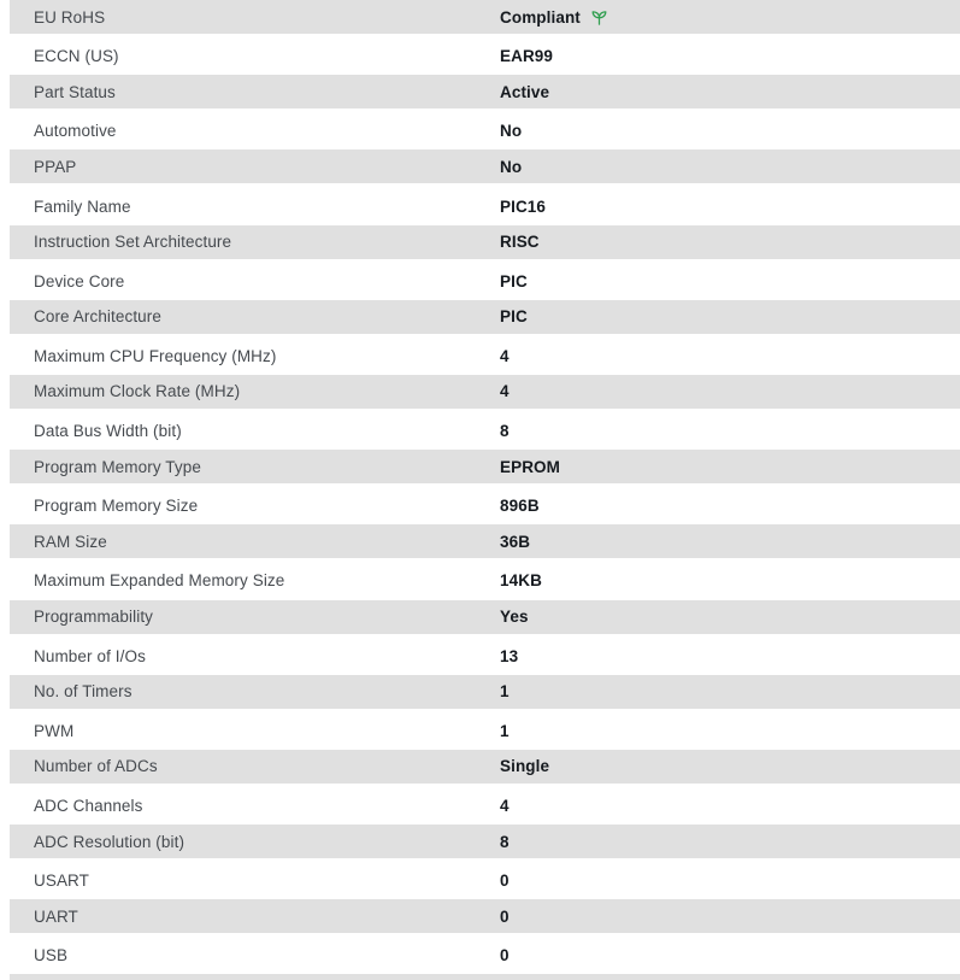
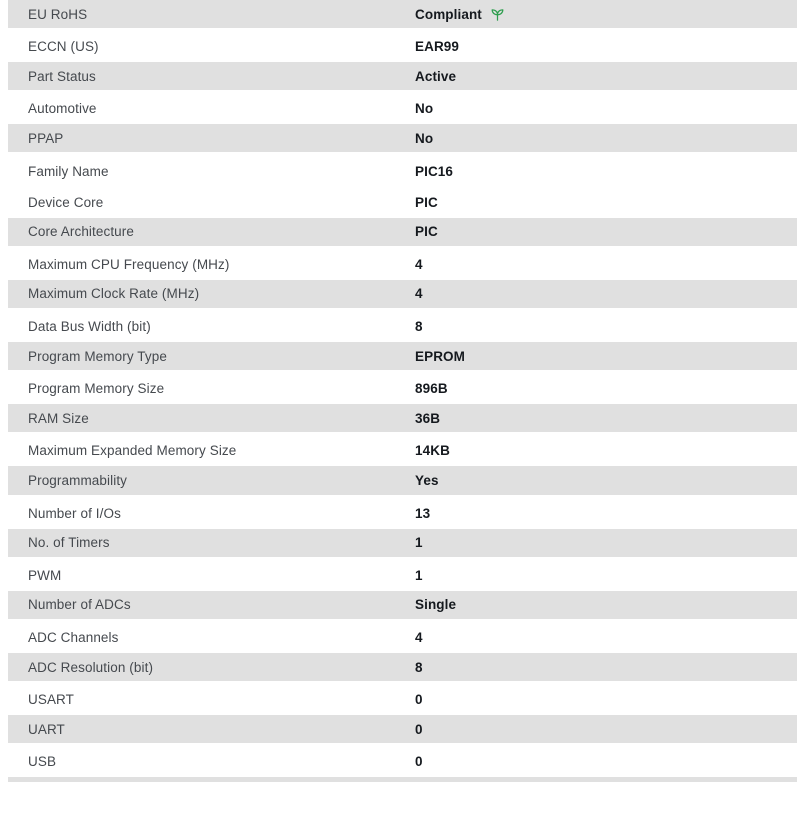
  EU RoHS
  Compliant
  ECCN (US)
  EAR99
  Part Status
  Active
  Automotive
  No
  PPAP
  No
  Family Name
  PIC16
- Instruction Set Architecture
- RISC
  Device Core
  PIC
  Core Architecture
  PIC
  Maximum CPU Frequency (MHz)
  4
  Maximum Clock Rate (MHz)
  4
  Data Bus Width (bit)
  8
  Program Memory Type
  EPROM
  Program Memory Size
  896B
  RAM Size
  36B
  Maximum Expanded Memory Size
  14KB
  Programmability
  Yes
  Number of I/Os
  13
  No. of Timers
  1
  PWM
  1
  Number of ADCs
  Single
  ADC Channels
  4
  ADC Resolution (bit)
  8
  USART
  0
  UART
  0
  USB
  0
